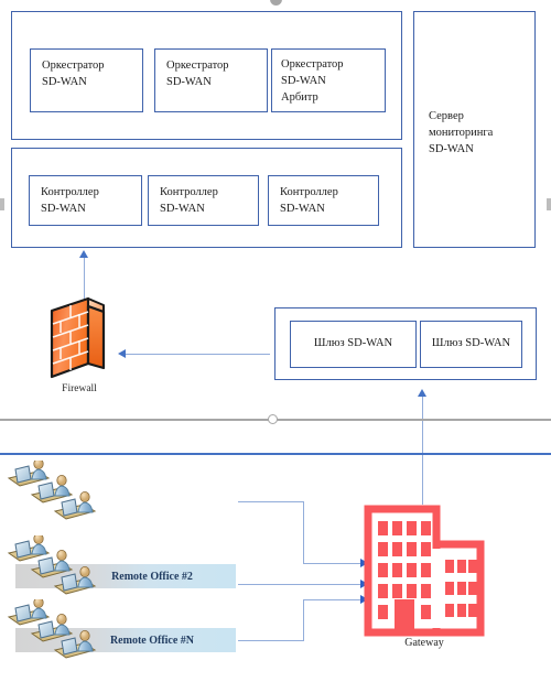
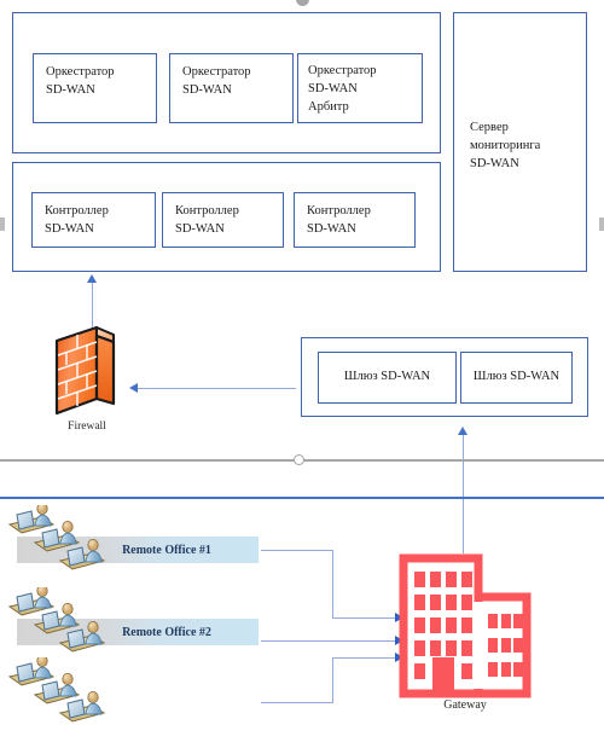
  Оркестратор
  SD-WAN
  Оркестратор
  SD-WAN
  Оркестратор
  SD-WAN
  Арбитр
  Контроллер
  SD-WAN
  Контроллер
  SD-WAN
  Контроллер
  SD-WAN
  Сервер
  мониторинга
  SD-WAN
  Firewall
  Шлюз SD-WAN
  Шлюз SD-WAN
+ Remote Office #1
  Remote Office #2
- Remote Office #N
  Gateway
